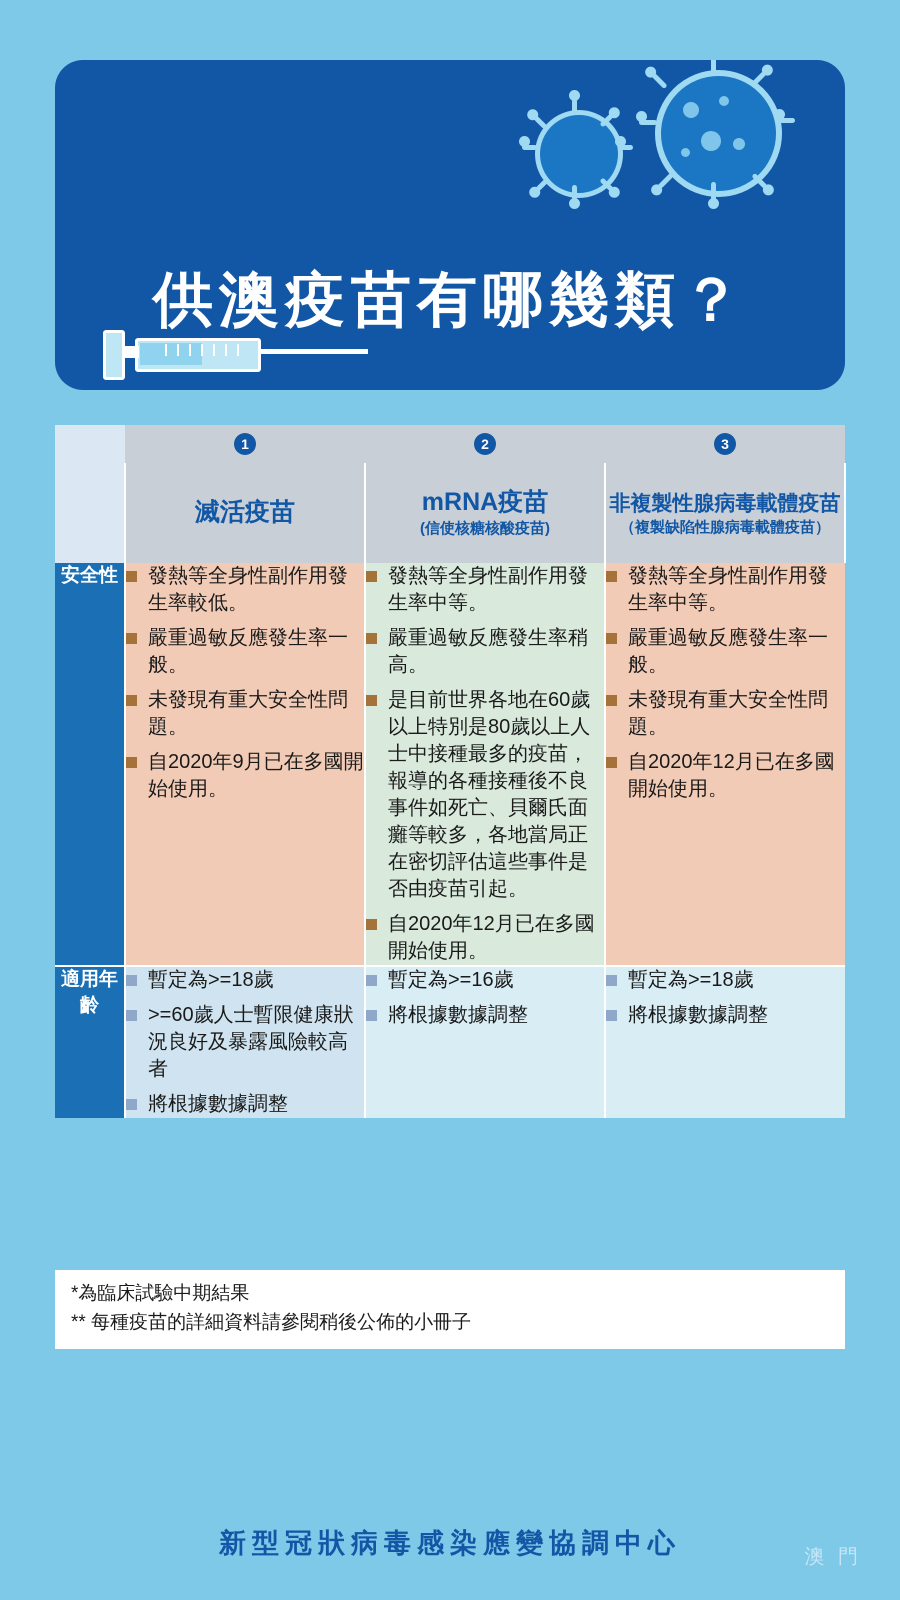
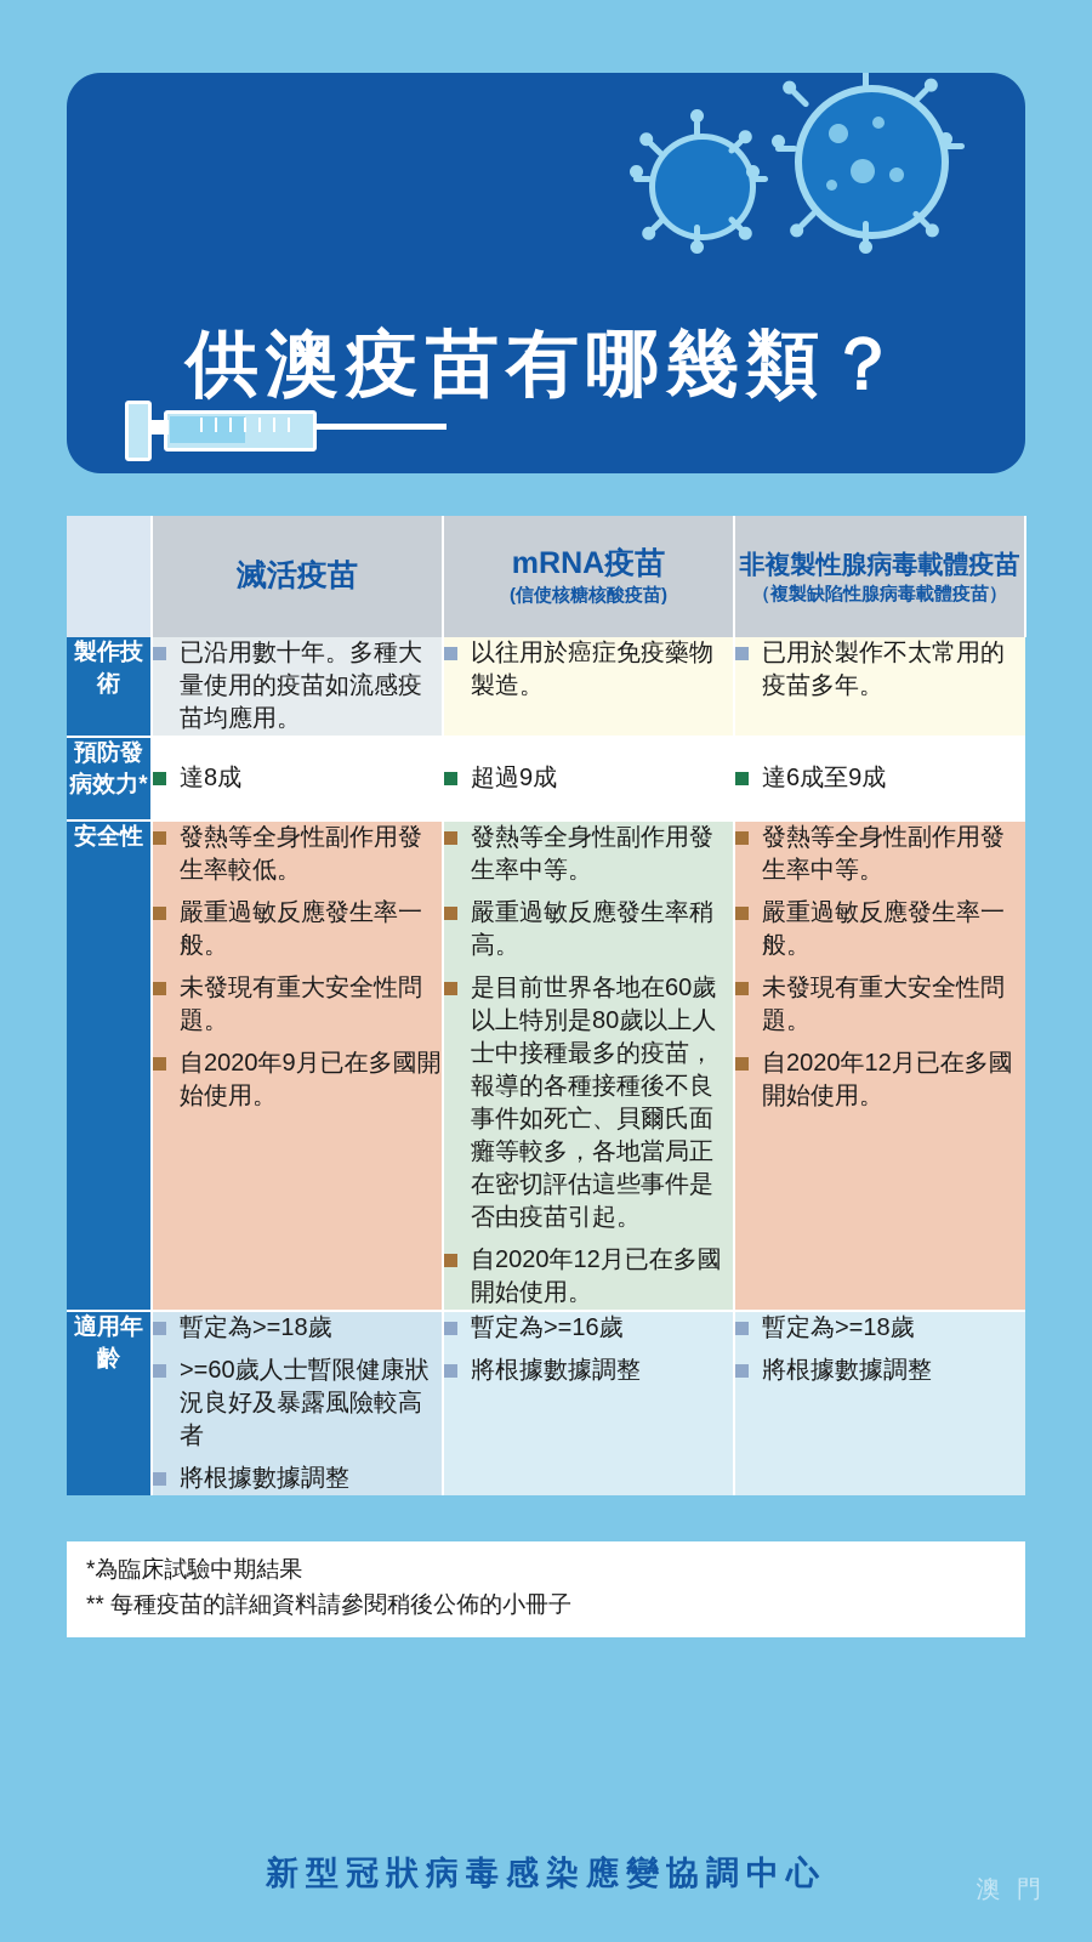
  供澳疫苗有哪幾類？
- 	1	2	3
  	滅活疫苗	mRNA疫苗 (信使核糖核酸疫苗)	非複製性腺病毒載體疫苗 （複製缺陷性腺病毒載體疫苗）
+ 製作技術	已沿用數十年。多種大量使用的疫苗如流感疫苗均應用。	以往用於癌症免疫藥物製造。	已用於製作不太常用的疫苗多年。
+ 預防發病效力*	達8成	超過9成	達6成至9成
  安全性	發熱等全身性副作用發生率較低。 嚴重過敏反應發生率一般。 未發現有重大安全性問題。 自2020年9月已在多國開始使用。	發熱等全身性副作用發生率中等。 嚴重過敏反應發生率稍高。 是目前世界各地在60歲以上特別是80歲以上人士中接種最多的疫苗，報導的各種接種後不良事件如死亡、貝爾氏面癱等較多，各地當局正在密切評估這些事件是否由疫苗引起。 自2020年12月已在多國開始使用。	發熱等全身性副作用發生率中等。 嚴重過敏反應發生率一般。 未發現有重大安全性問題。 自2020年12月已在多國開始使用。
  適用年齡	暫定為>=18歲 >=60歲人士暫限健康狀況良好及暴露風險較高者 將根據數據調整	暫定為>=16歲 將根據數據調整	暫定為>=18歲 將根據數據調整
  *為臨床試驗中期結果
  ** 每種疫苗的詳細資料請參閱稍後公佈的小冊子
  新型冠狀病毒感染應變協調中心
  澳 門
